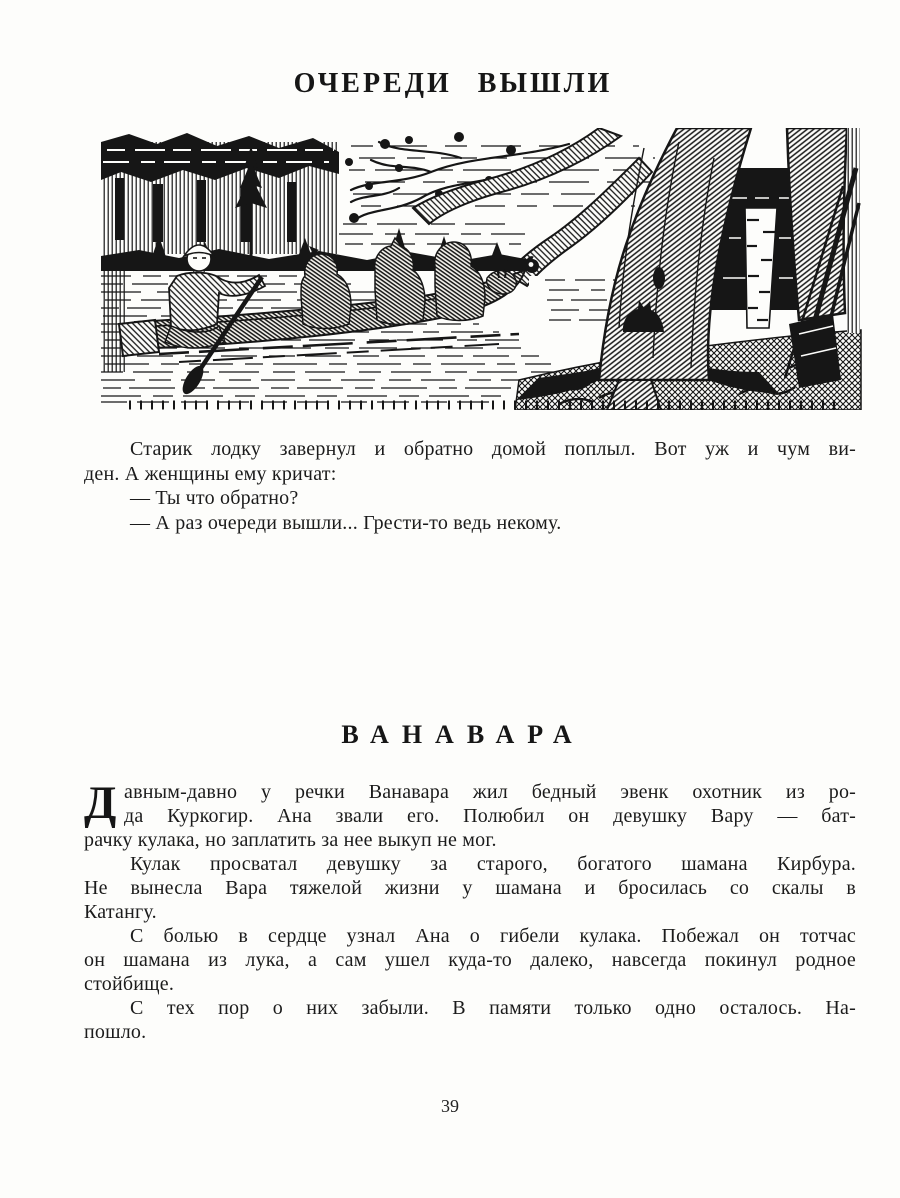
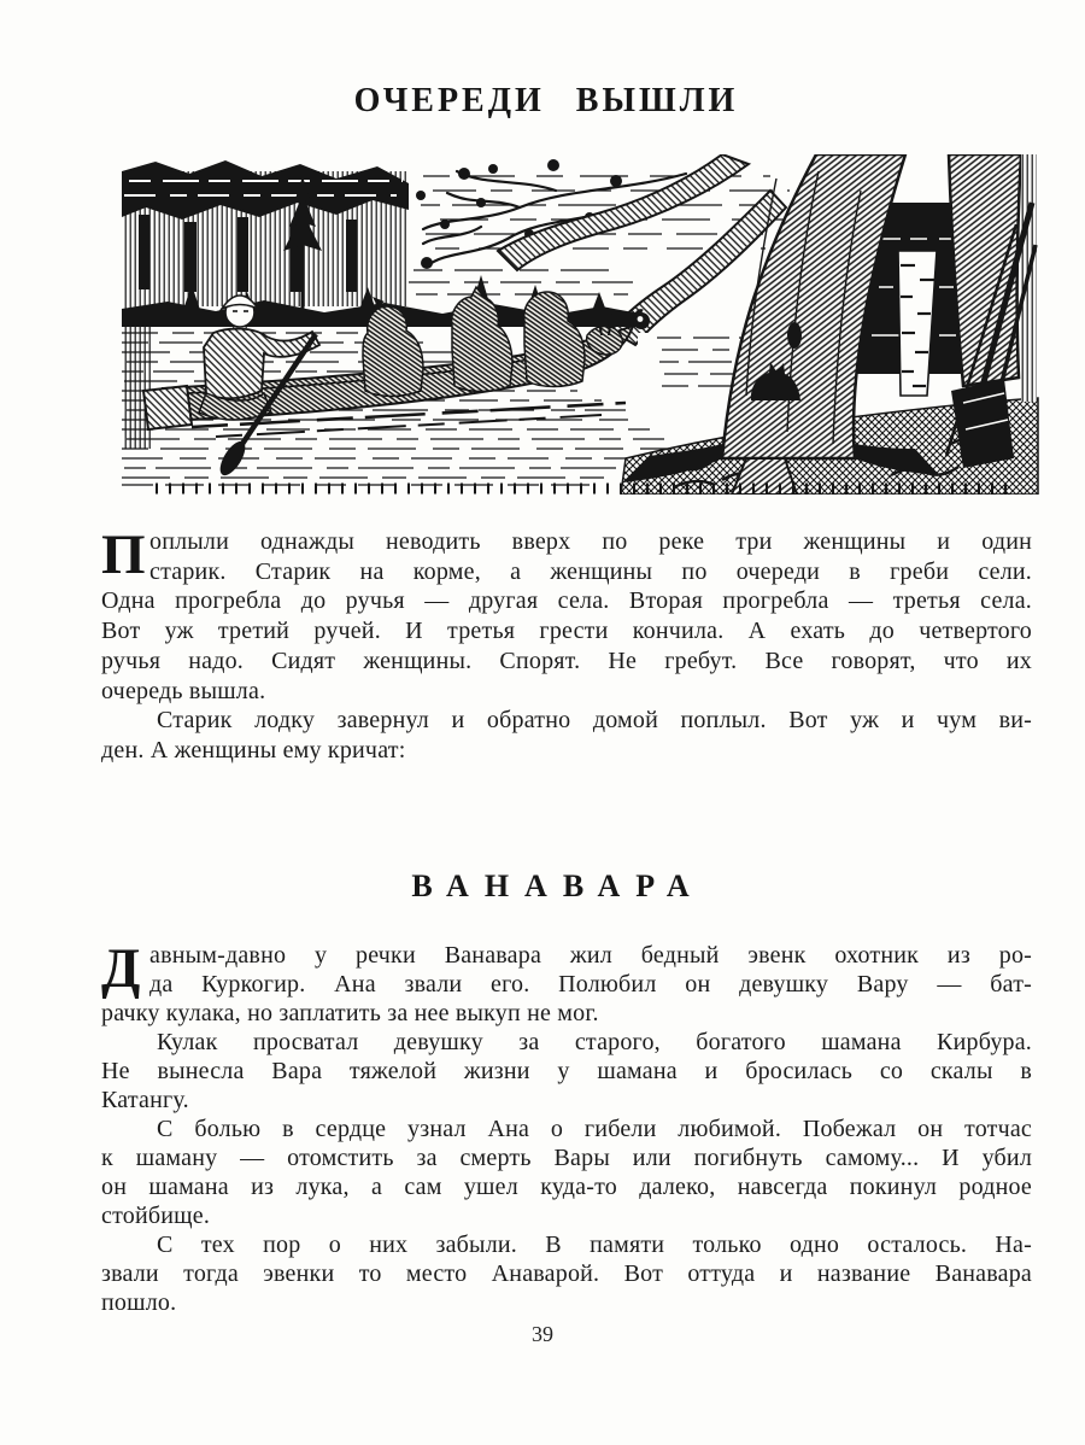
  ОЧЕРЕДИ ВЫШЛИ
+ П
+ оплыли однажды неводить вверх по реке три женщины и один
+ старик. Старик на корме, а женщины по очереди в греби сели.
+ Одна прогребла до ручья — другая села. Вторая прогребла — третья села.
+ Вот уж третий ручей. И третья грести кончила. А ехать до четвертого
+ ручья надо. Сидят женщины. Спорят. Не гребут. Все говорят, что их
+ очередь вышла.
  Старик лодку завернул и обратно домой поплыл. Вот уж и чум ви-
  ден. А женщины ему кричат:
- — Ты что обратно?
- — А раз очереди вышли... Грести-то ведь некому.
  ВАНАВАРА
  Д
  авным-давно у речки Ванавара жил бедный эвенк охотник из ро-
  да Куркогир. Ана звали его. Полюбил он девушку Вару — бат-
  рачку кулака, но заплатить за нее выкуп не мог.
  Кулак просватал девушку за старого, богатого шамана Кирбура.
  Не вынесла Вара тяжелой жизни у шамана и бросилась со скалы в
  Катангу.
- С болью в сердце узнал Ана о гибели кулака. Побежал он тотчас
+ С болью в сердце узнал Ана о гибели любимой. Побежал он тотчас
+ к шаману — отомстить за смерть Вары или погибнуть самому... И убил
  он шамана из лука, а сам ушел куда-то далеко, навсегда покинул родное
  стойбище.
  С тех пор о них забыли. В памяти только одно осталось. На-
+ звали тогда эвенки то место Анаварой. Вот оттуда и название Ванавара
  пошло.
  39
